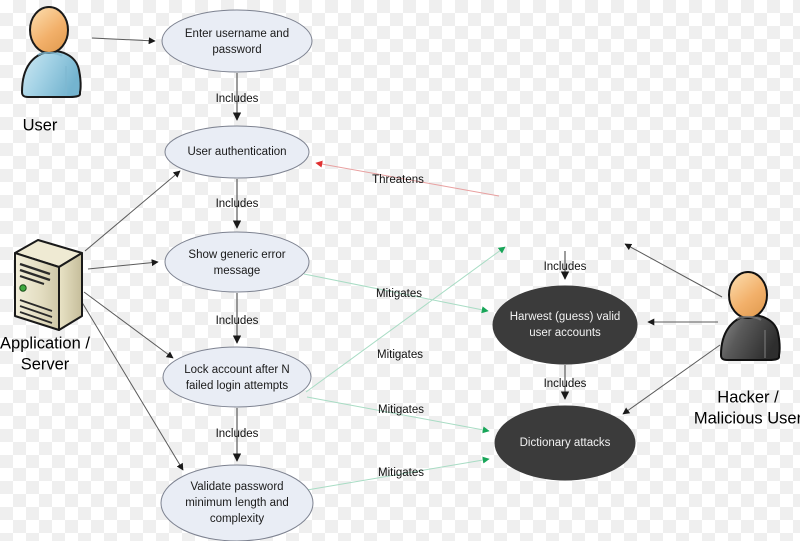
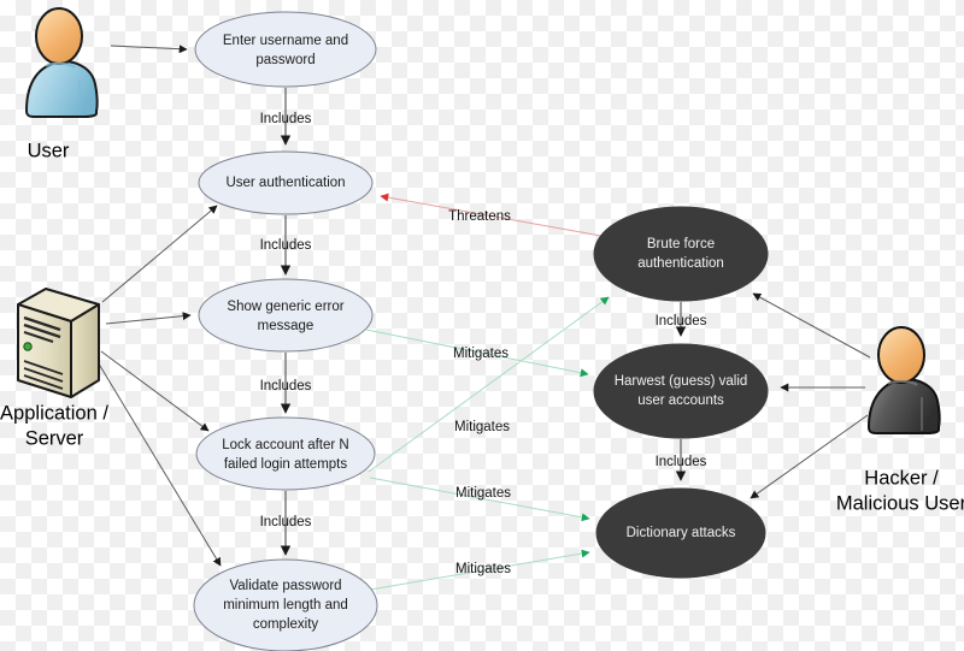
  Includes
  Includes
  Includes
  Includes
  Includes
  Includes
  Threatens
  Mitigates
  Mitigates
  Mitigates
  Mitigates
  Enter username and
  password
  User authentication
  Show generic error
  message
  Lock account after N
  failed login attempts
  Validate password
  minimum length and
  complexity
+ Brute force
+ authentication
  Harwest (guess) valid
  user accounts
  Dictionary attacks
  User
  Application /
  Server
  Hacker /
  Malicious User
